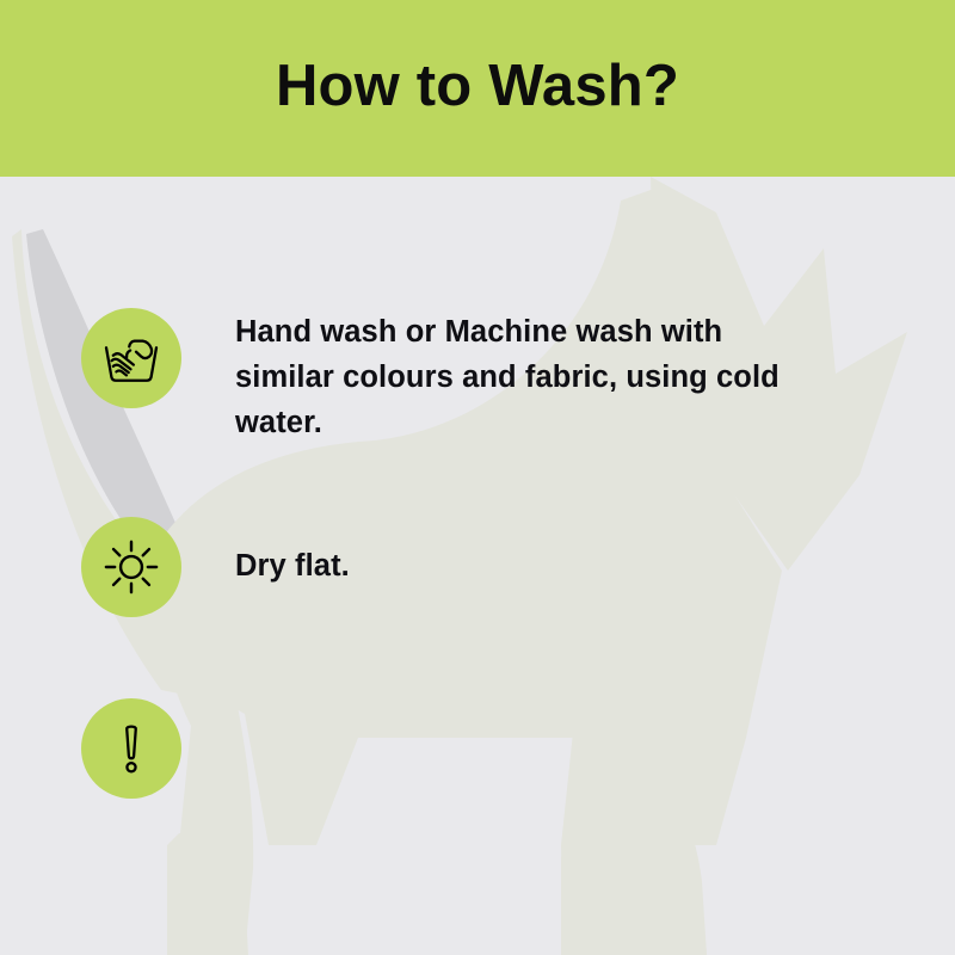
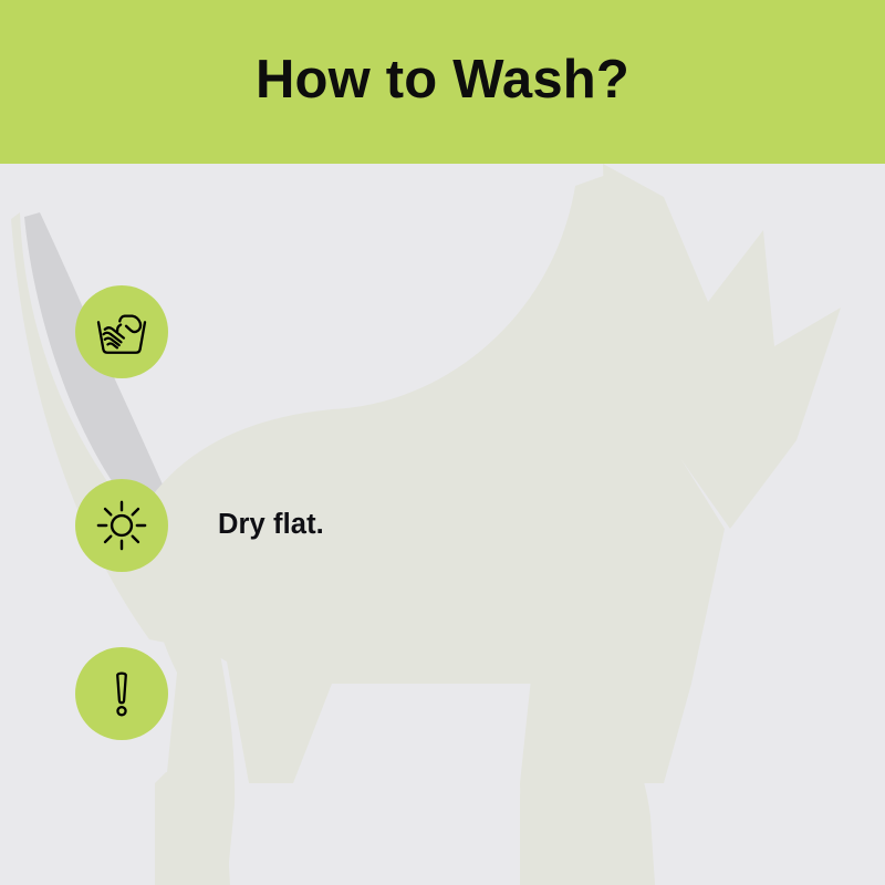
  How to Wash?
- Hand wash or Machine wash with
- similar colours and fabric, using cold
- water.
  Dry flat.
